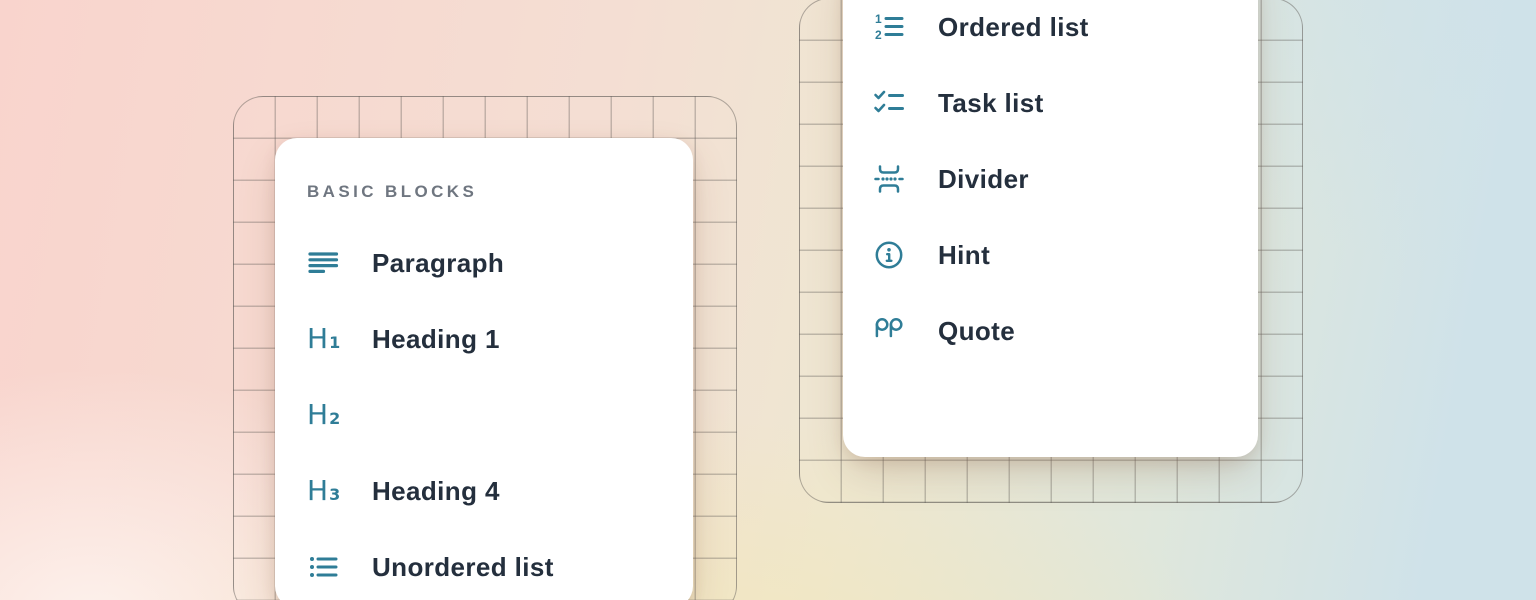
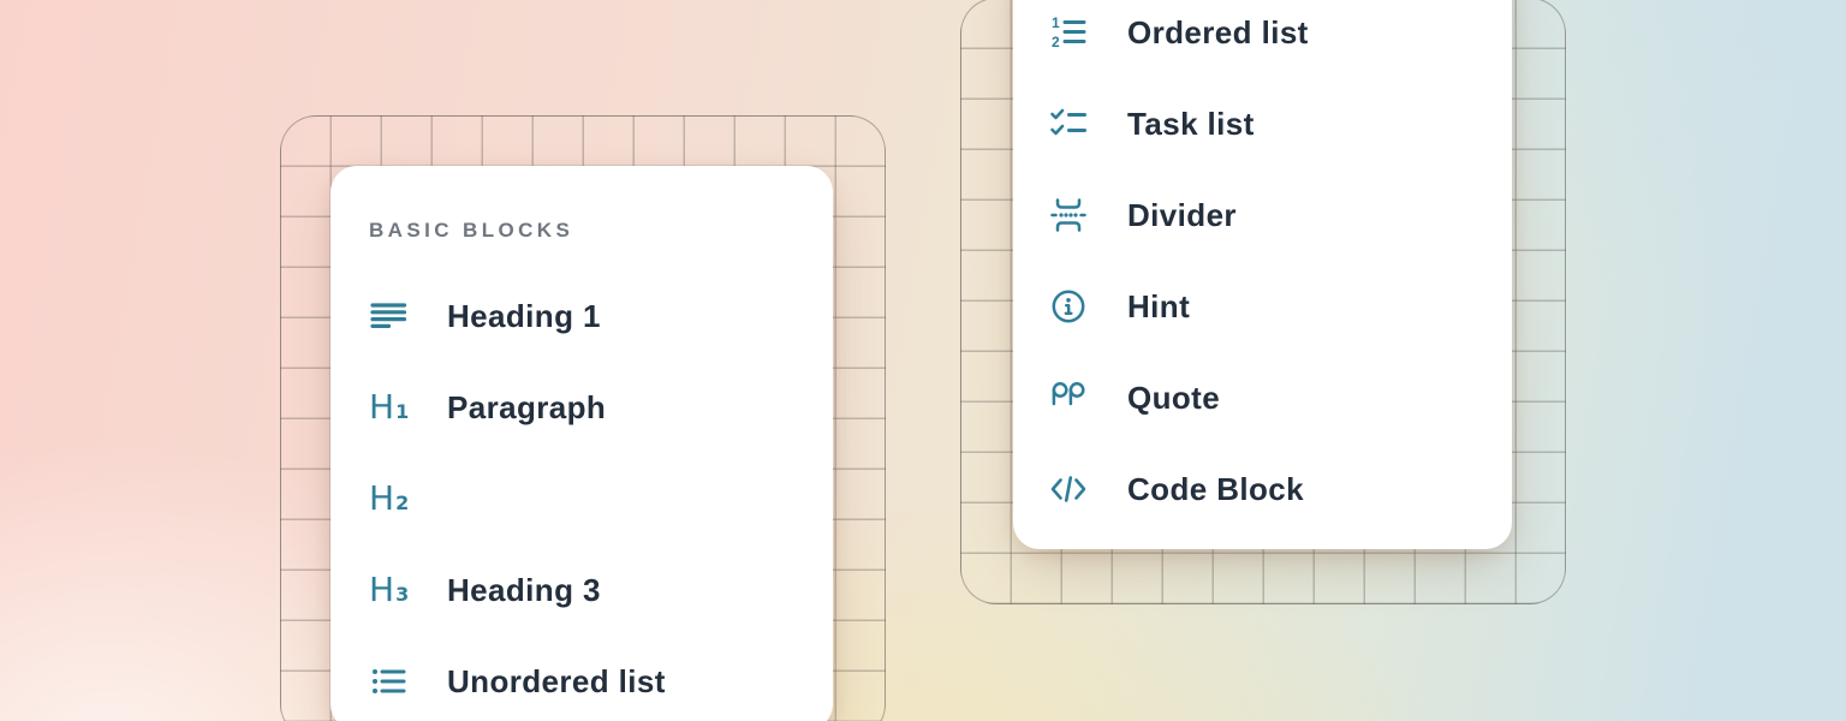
  BASIC BLOCKS
- Paragraph
+ Heading 1
  H
  1
- Heading 1
+ Paragraph
  H
  2
  H
  3
- Heading 4
+ Heading 3
  Unordered list
  1
  2
  Ordered list
  Task list
  Divider
  Hint
  Quote
+ Code Block
